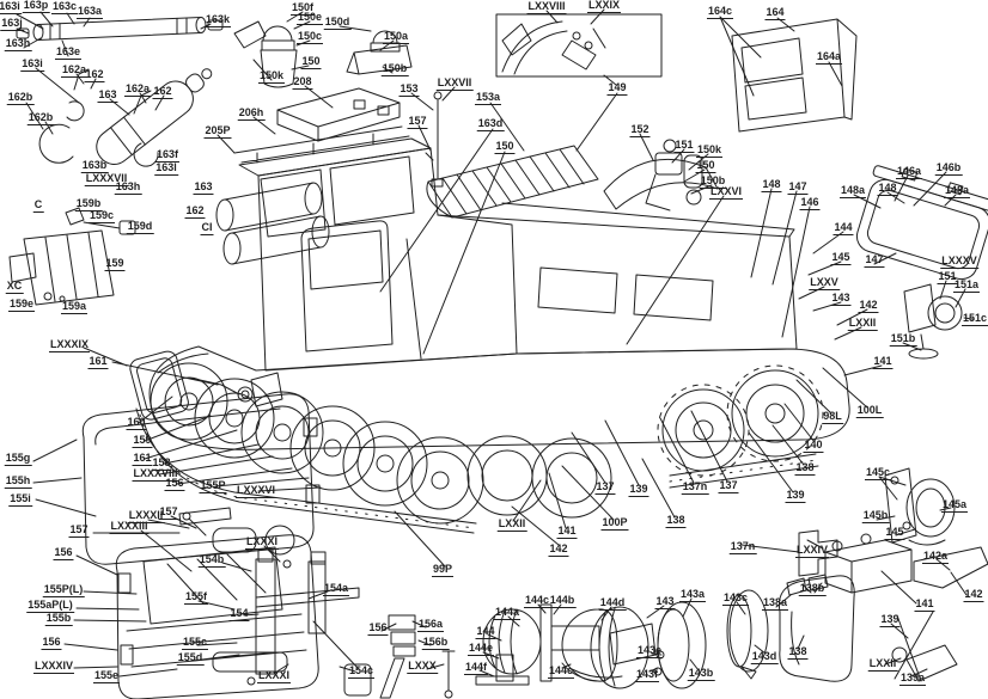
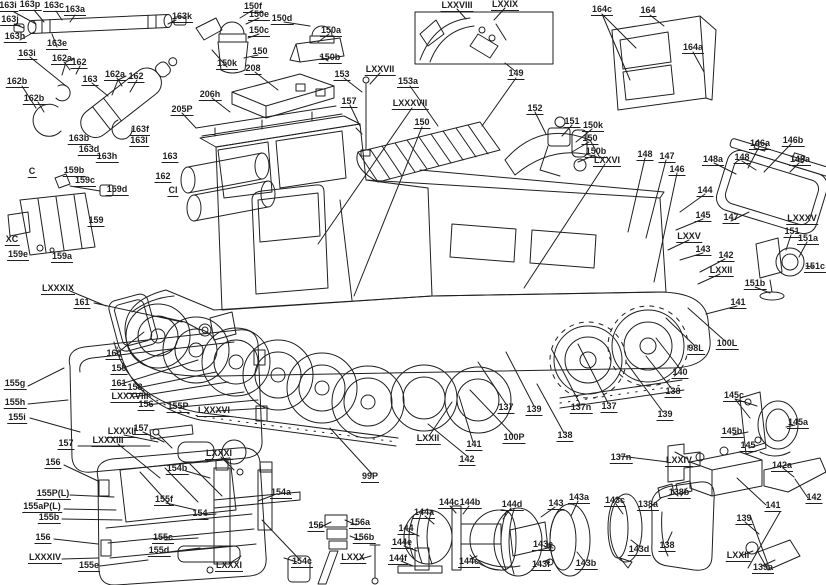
  163i
  163p
  163c
  163a
  163k
  163j
  163h
  163e
  163i
  162a
  162
  163
  162a
  162
  162b
  162b
  205P
  150f
  150e
  150d
  150c
  150a
  150
  150b
  150k
  208
  153
  LXXVII
  206h
  157
  LXXVIII
  LXXIX
  164c
  149
  152
  164
  164a
  163b
  163f
  163l
- LXXXVII
+ 163d
  163h
  C
  159b
  159c
  159d
  159
  163
  162
  CI
  XC
  159e
  159a
  153a
- 163d
+ LXXXVII
  150
  151
  150k
  150
  150b
  LXXVI
  148
  147
  146
  146a
  146b
  148a
  148
  148a
  144
  145
  147
  LXXXV
  151
  151a
  143
  151c
  142
  LXXII
  151b
  141
  LXXV
  LXXXIX
  161
  155g
  155h
  155i
  160
  159
  161
  158
  LXXXVIII
  156
  155P
  LXXXVI
  LXXXII
  157
  LXXXIII
  154b
  LXXXI
  157
  156
  155P(L)
  155aP(L)
  155b
  156
  LXXXIV
  155e
  155f
  155c
  155d
  154a
  154
  LXXXI
  154c
  99P
  156
  156a
  156b
  LXXX
  144a
  144c
  144b
  144
  144e
  144f
  144c
  144d
  143
  143a
  143e
  143f
  143b
  143c
  143d
  138a
  138b
  138
  141
  142
  139
  LXXII
  139a
  98L
  100L
  140
  145c
  145b
  145
  145a
  LXXIV
  142a
  137
  139
  137n
  137
  139
  138
  LXXII
  141
  142
  100P
  138
  137n
